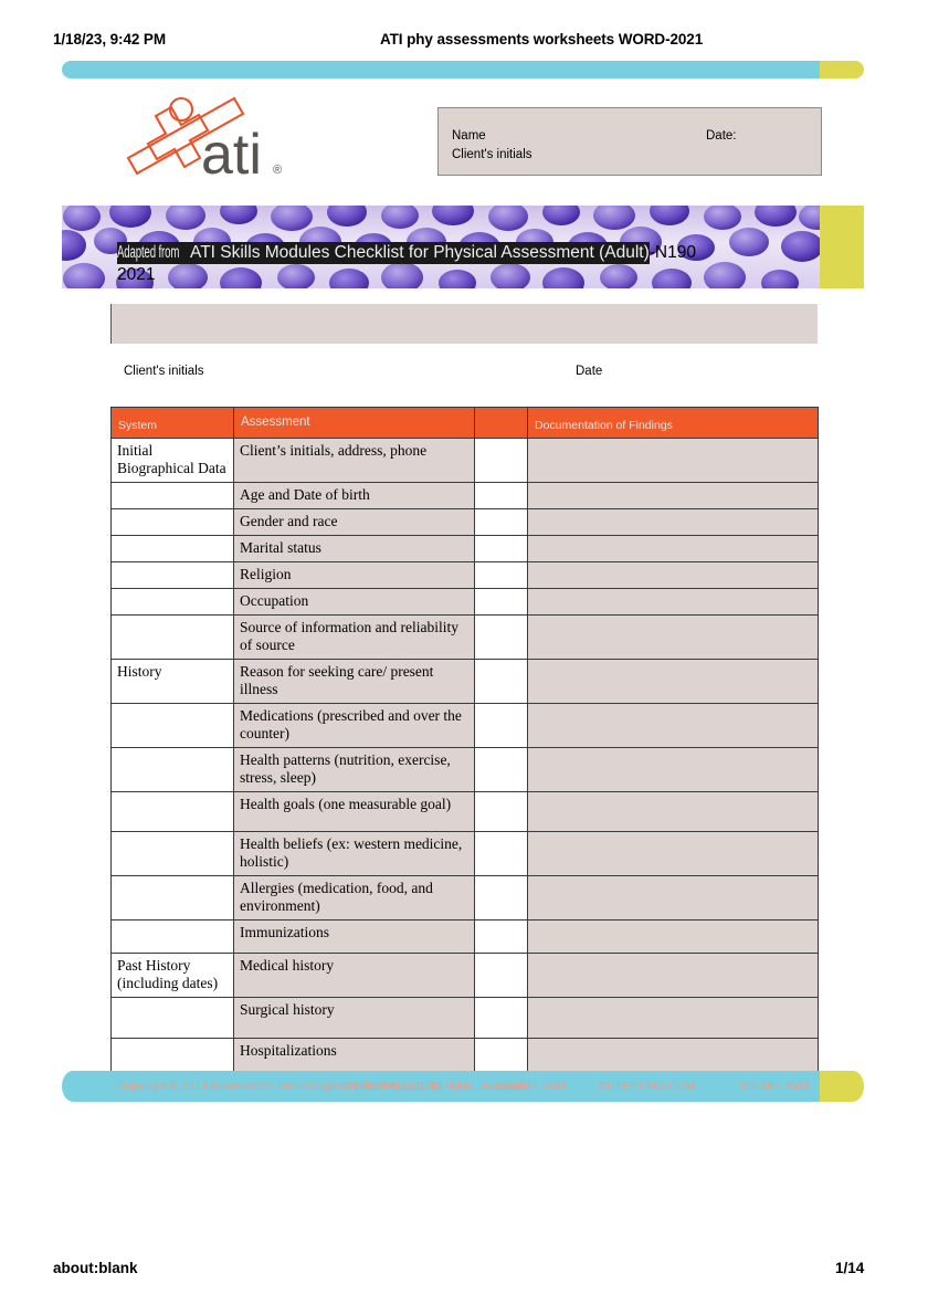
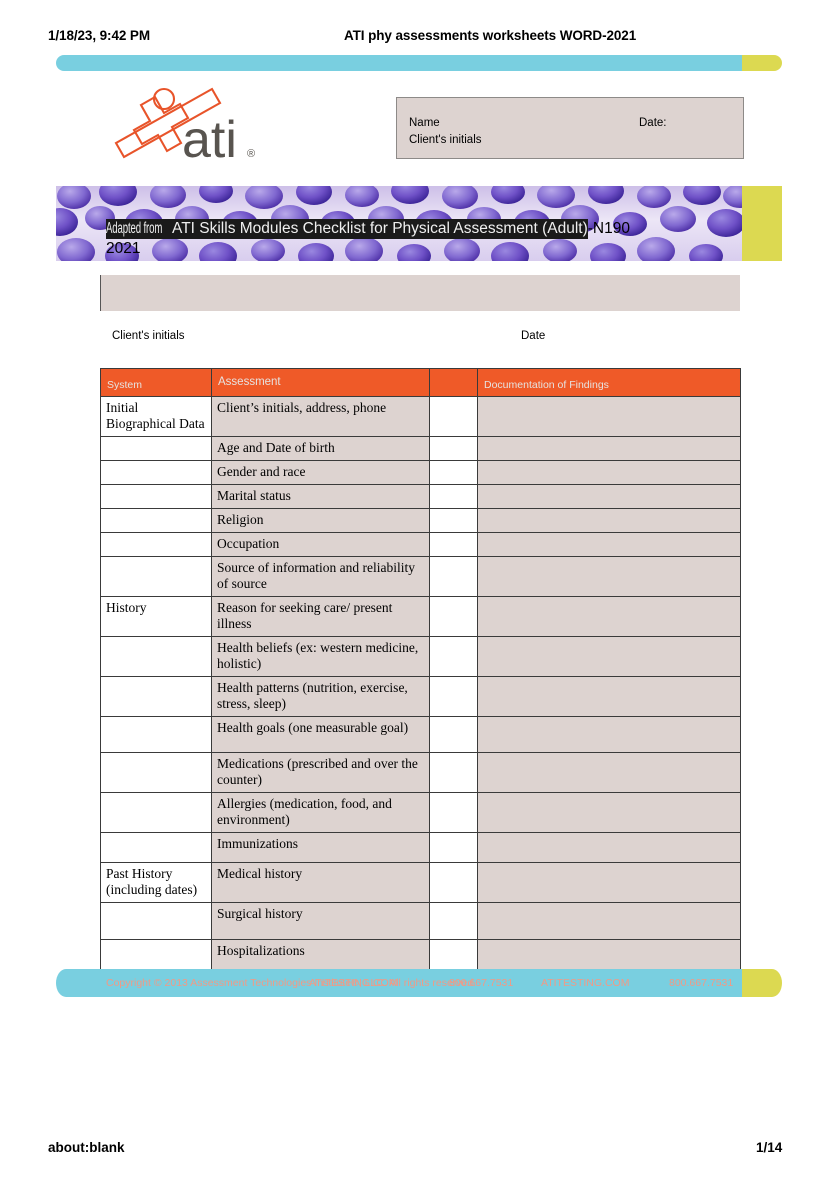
  1/18/23, 9:42 PM
  ATI phy assessments worksheets WORD-2021
  ati
  ®
  Name
  Date:
  Client's initials
  Adapted from ATI Skills Modules Checklist for Physical Assessment (Adult)-N190
  2021
  Client's initials
  Date
  System	Assessment		Documentation of Findings
  Initial Biographical Data	Client’s initials, address, phone
  	Age and Date of birth
  	Gender and race
  	Marital status
  	Religion
  	Occupation
  	Source of information and reliability of source
  History	Reason for seeking care/ present illness
- 	Medications (prescribed and over the counter)
+ 	Health beliefs (ex: western medicine, holistic)
  	Health patterns (nutrition, exercise, stress, sleep)
  	Health goals (one measurable goal)
- 	Health beliefs (ex: western medicine, holistic)
+ 	Medications (prescribed and over the counter)
  	Allergies (medication, food, and environment)
  	Immunizations
  Past History (including dates)	Medical history
  	Surgical history
  	Hospitalizations
  Copyright © 2013 Assessment Technologies Institute®, LLC. All rights reserved.
  ATITESTING.COM
  800.667.7531
  ATITESTING.COM
  800.667.7531
  about:blank
  1/14
